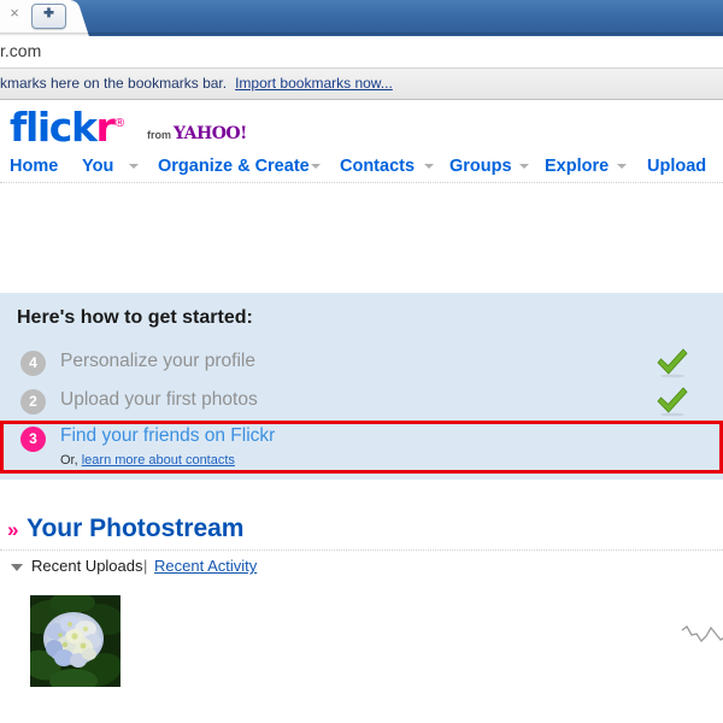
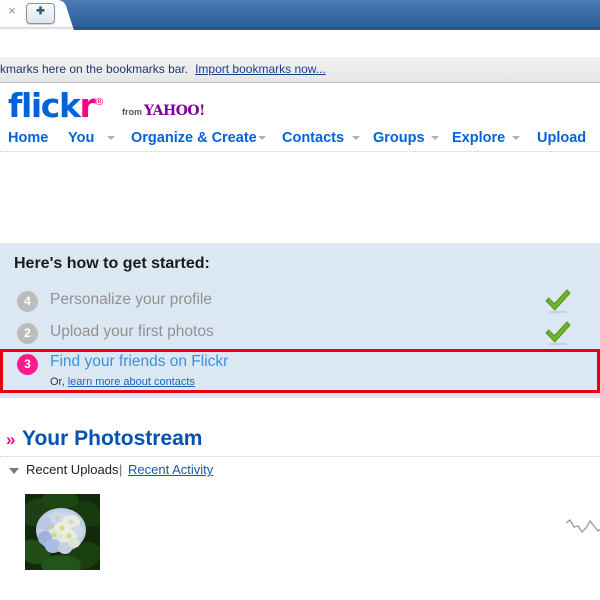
  ×
- r.com
  kmarks here on the bookmarks bar. Import bookmarks now...
  flickr®
  from YAHOO!
  Home
  You
  Organize & Create
  Contacts
  Groups
  Explore
  Upload
  Here's how to get started:
  4
  Personalize your profile
  2
  Upload your first photos
  3
  Find your friends on Flickr
  Or, learn more about contacts
  »
  Your Photostream
  Recent Uploads
  |
  Recent Activity
